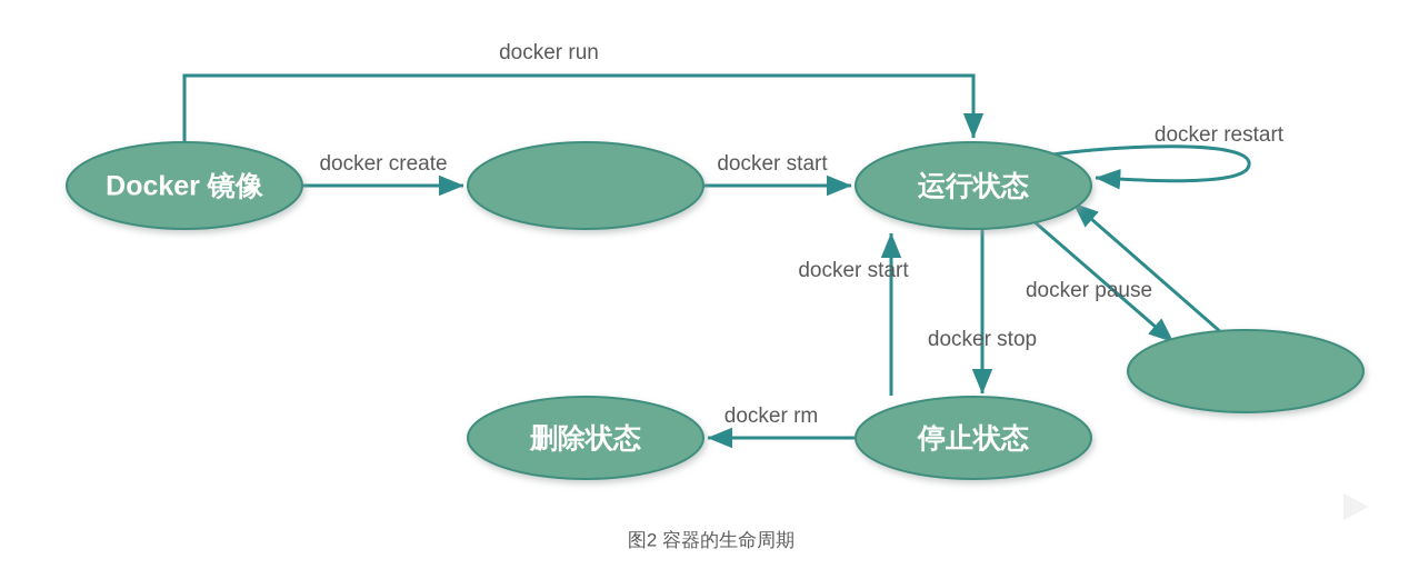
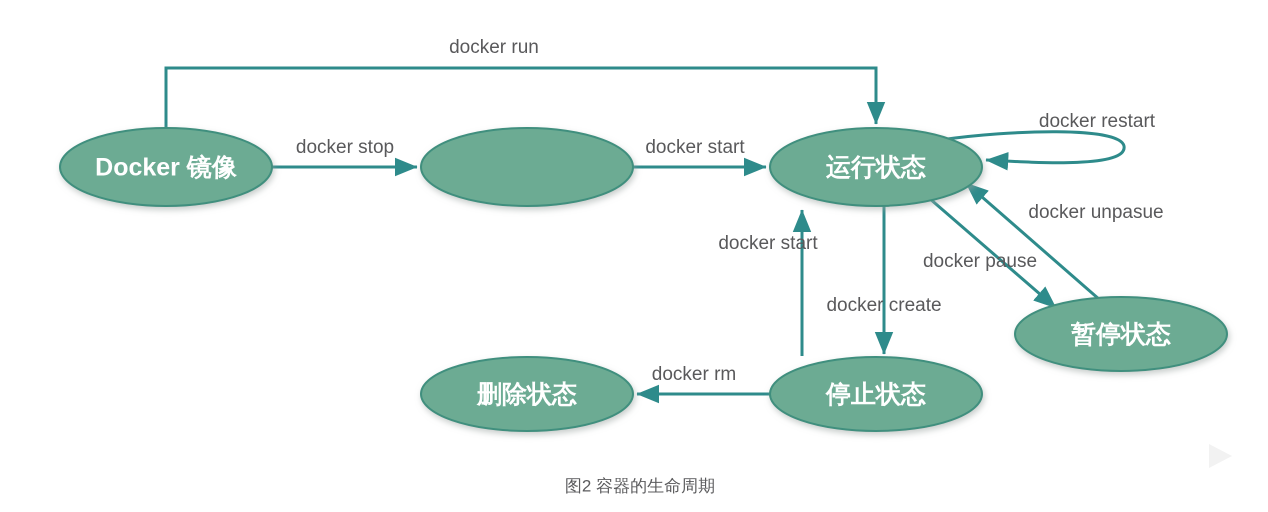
  Docker 镜像
  运行状态
+ 暂停状态
  停止状态
  删除状态
  docker run
- docker create
+ docker stop
  docker start
  docker restart
  docker pause
+ docker unpasue
- docker stop
+ docker create
  docker start
  docker rm
  图2 容器的生命周期
